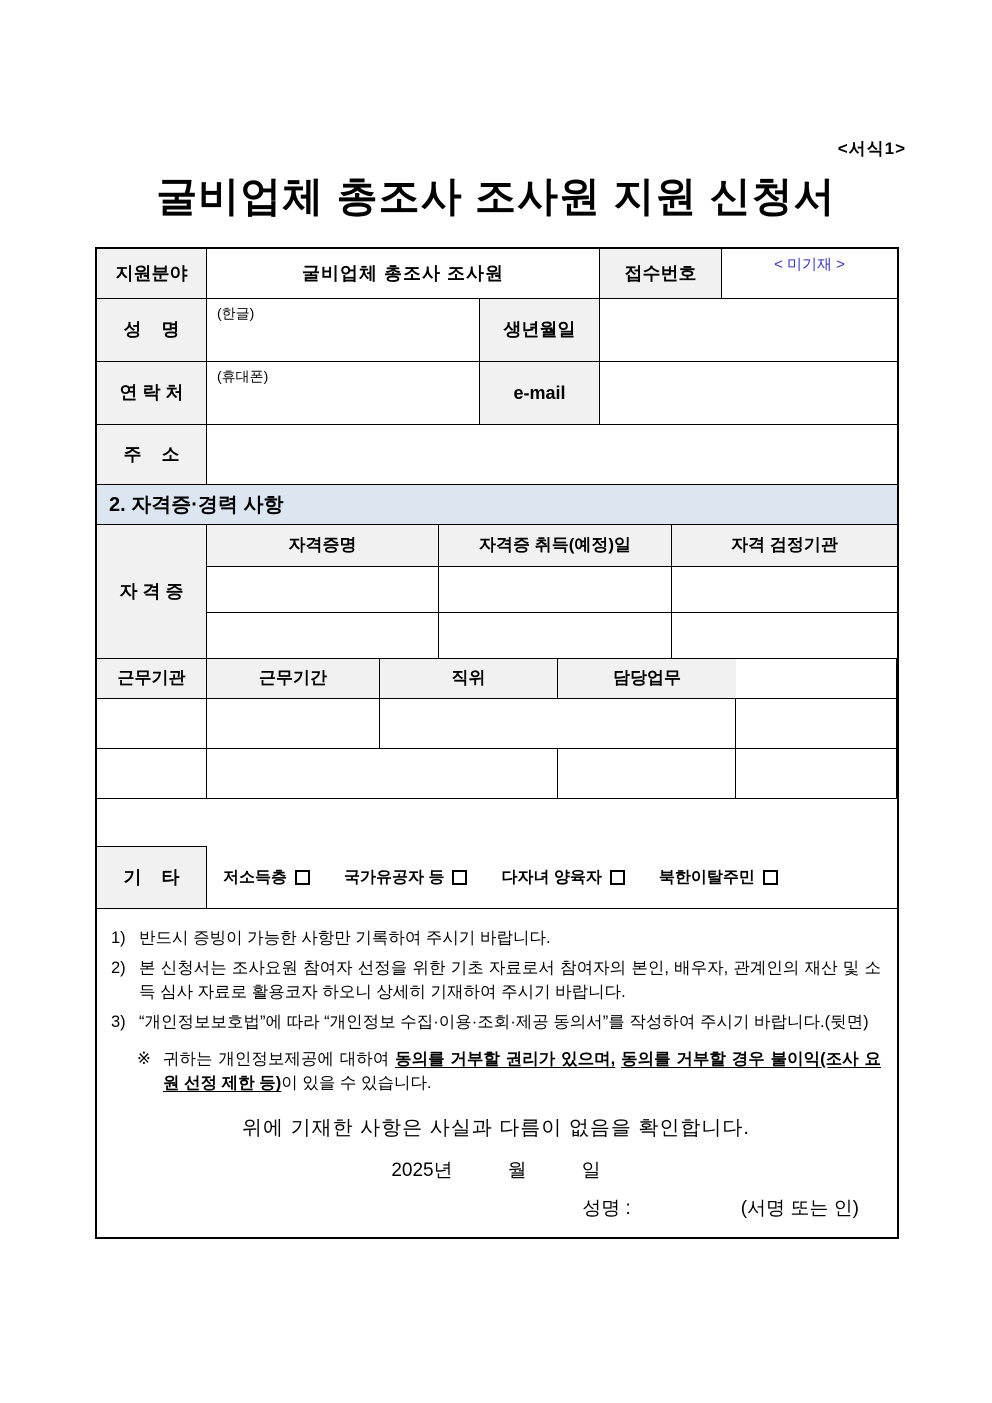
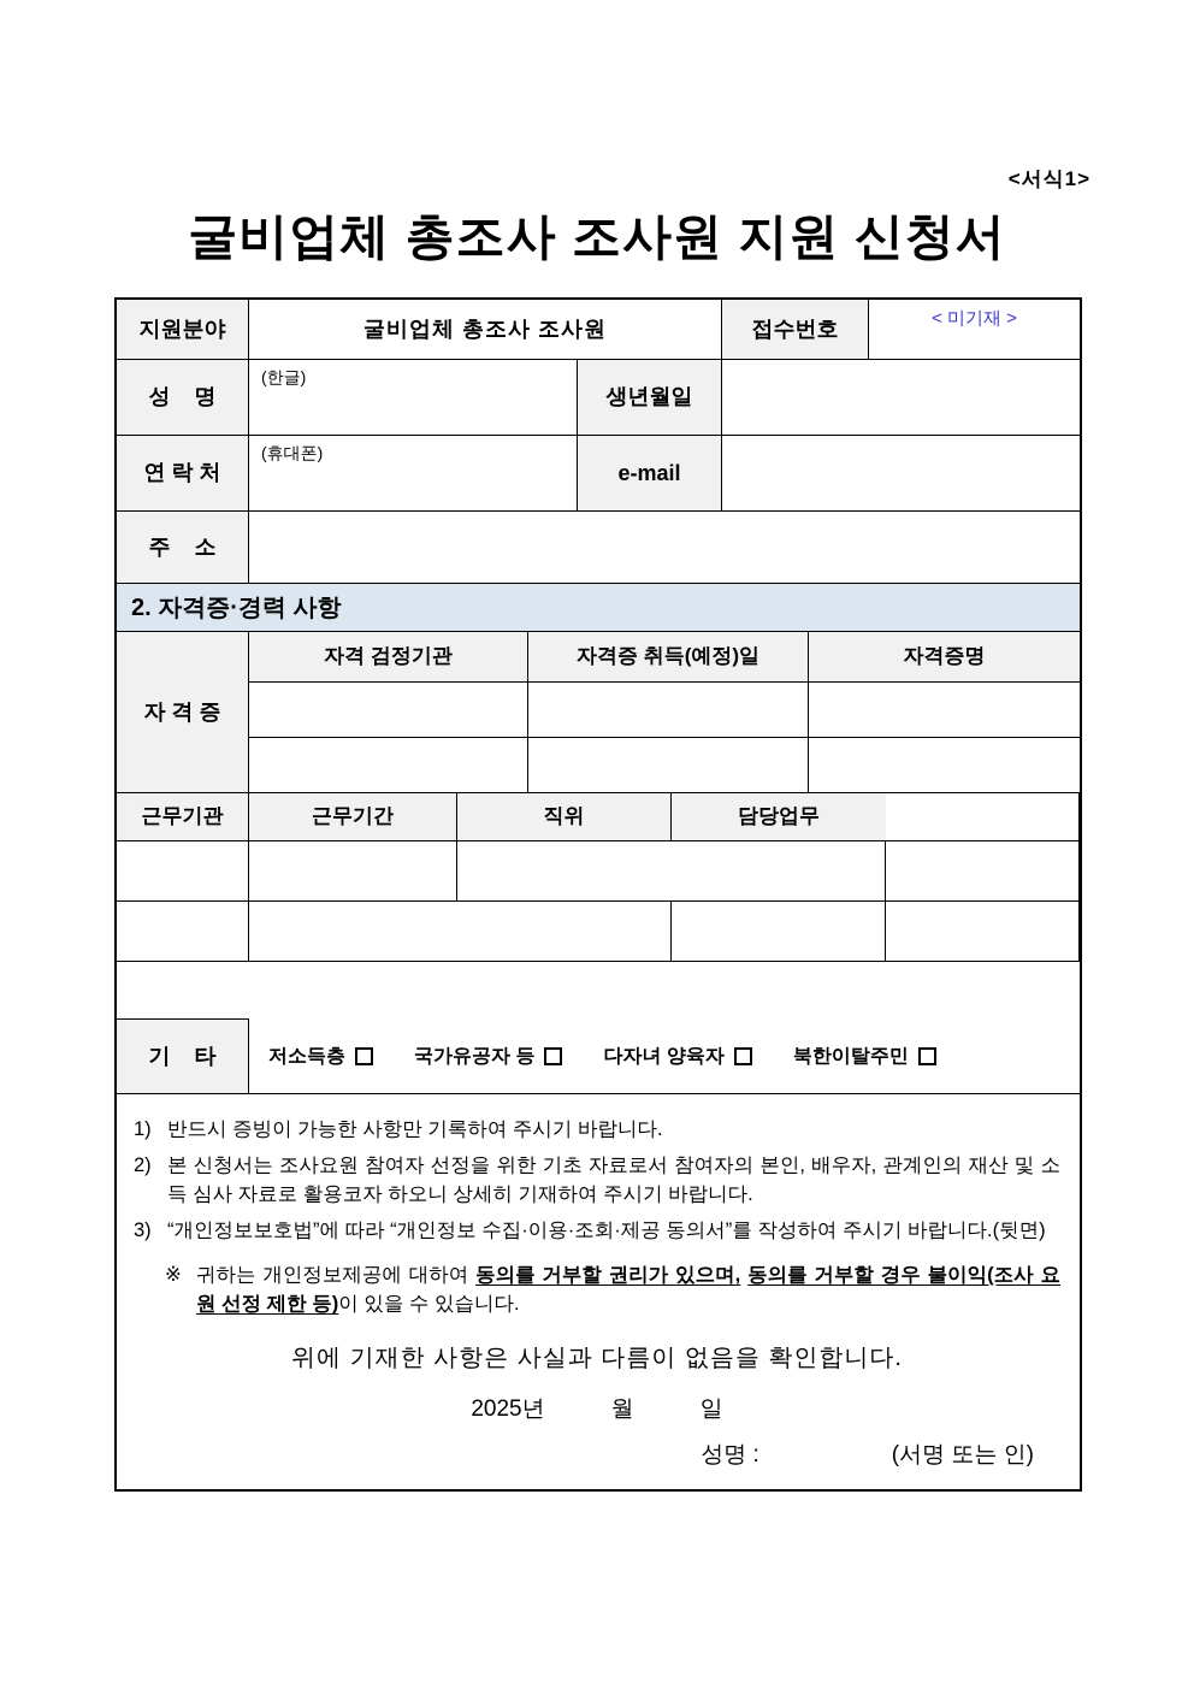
  <서식1>
  굴비업체 총조사 조사원 지원 신청서
  지원분야
  굴비업체 총조사 조사원
  접수번호
  < 미기재 >
  성 명
  (한글)
  생년월일
  연 락 처
  (휴대폰)
  e-mail
  주 소
  2. 자격증·경력 사항
  자 격 증
- 자격증명
+ 자격 검정기관
  자격증 취득(예정)일
- 자격 검정기관
+ 자격증명
  근무기관
  근무기간
  직위
  담당업무
  기 타
  저소득층
  국가유공자 등
  다자녀 양육자
  북한이탈주민
  1)
  반드시 증빙이 가능한 사항만 기록하여 주시기 바랍니다.
  2)
  본 신청서는 조사요원 참여자 선정을 위한 기초 자료로서 참여자의 본인, 배우자, 관계인의 재산 및 소득 심사 자료로 활용코자 하오니 상세히 기재하여 주시기 바랍니다.
  3)
  “개인정보보호법”에 따라 “개인정보 수집·이용·조회·제공 동의서”를 작성하여 주시기 바랍니다.(뒷면)
  ※
  귀하는 개인정보제공에 대하여 동의를 거부할 권리가 있으며, 동의를 거부할 경우 불이익(조사 요원 선정 제한 등)이 있을 수 있습니다.
  위에 기재한 사항은 사실과 다름이 없음을 확인합니다.
  2025년
  월
  일
  성명 :
  (서명 또는 인)
